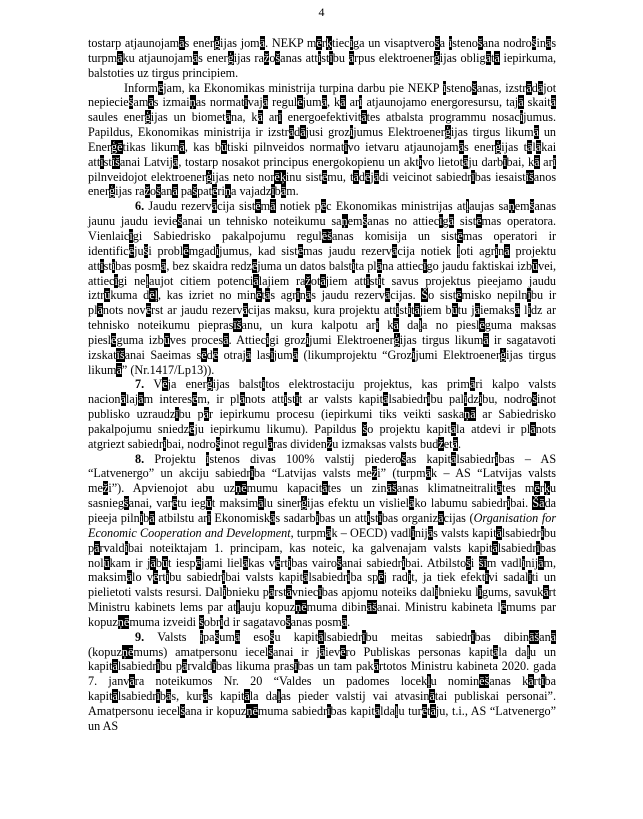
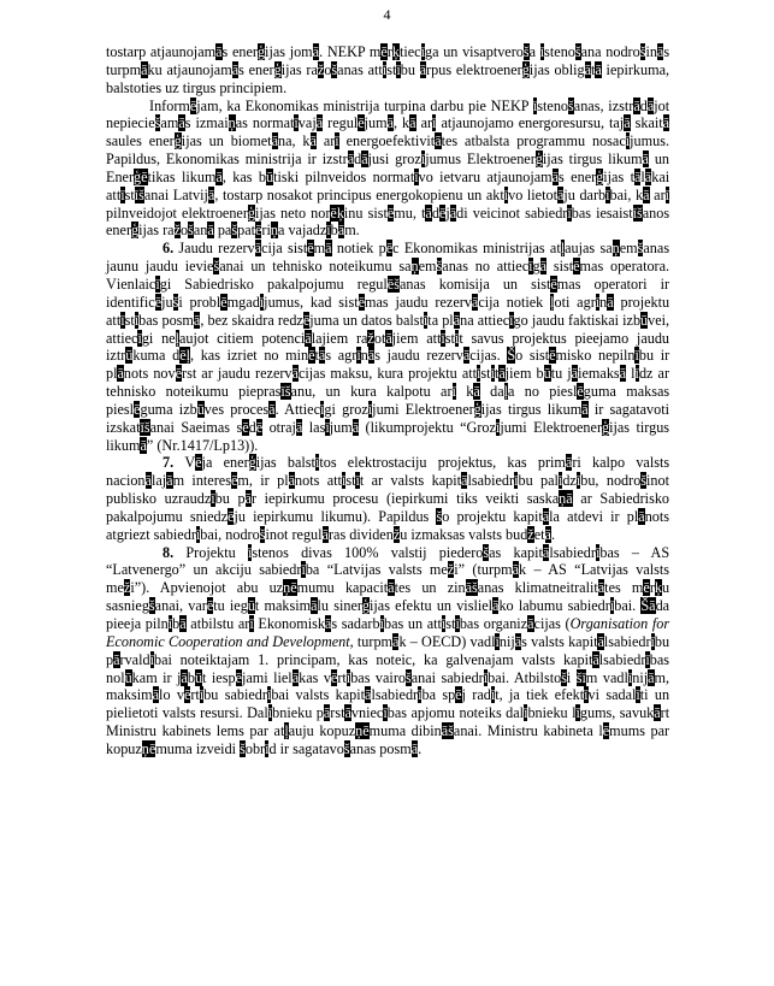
  4
  tostarp atjaunojamās enerģijas jomā. NEKP mērķtiecīga un visaptveroša īstenošana nodrošinās turpmāku atjaunojamās enerģijas ražošanas attīstību ārpus elektroenerģijas obligātā iepirkuma, balstoties uz tirgus principiem.
  Informējam, ka Ekonomikas ministrija turpina darbu pie NEKP īstenošanas, izstrādājot nepieciešamās izmaiņas normatīvajā regulējumā, kā arī atjaunojamo energoresursu, tajā skaitā saules enerģijas un biometāna, kā arī energoefektivitātes atbalsta programmu nosacījumus. Papildus, Ekonomikas ministrija ir izstrādājusi grozījumus Elektroenerģijas tirgus likumā un Enerģētikas likumā, kas būtiski pilnveidos normatīvo ietvaru atjaunojamās enerģijas tālākai attīstīšanai Latvijā, tostarp nosakot principus energokopienu un aktīvo lietotāju darbībai, kā arī pilnveidojot elektroenerģijas neto norēķinu sistēmu, tādējādi veicinot sabiedrības iesaistīšanos enerģijas ražošanā pašpatēriņa vajadzībām.
  6. Jaudu rezervācija sistēmā notiek pēc Ekonomikas ministrijas atļaujas saņemšanas jaunu jaudu ieviešanai un tehnisko noteikumu saņemšanas no attiecīgā sistēmas operatora. Vienlaicīgi Sabiedrisko pakalpojumu regulēšanas komisija un sistēmas operatori ir identificējuši problēmgadījumus, kad sistēmas jaudu rezervācija notiek ļoti agrīnā projektu attīstības posmā, bez skaidra redzējuma un datos balstīta plāna attiecīgo jaudu faktiskai izbūvei, attiecīgi neļaujot citiem potenciālajiem ražotājiem attīstīt savus projektus pieejamo jaudu iztrūkuma dēļ, kas izriet no minētās agrīnās jaudu rezervācijas. Šo sistēmisko nepilnību ir plānots novērst ar jaudu rezervācijas maksu, kura projektu attīstītājiem būtu jāiemaksā līdz ar tehnisko noteikumu pieprasīšanu, un kura kalpotu arī kā daļa no pieslēguma maksas pieslēguma izbūves procesā. Attiecīgi grozījumi Elektroenerģijas tirgus likumā ir sagatavoti izskatīšanai Saeimas sēdē otrajā lasījumā (likumprojektu “Grozījumi Elektroenerģijas tirgus likumā” (Nr.1417/Lp13)).
  7. Vēja enerģijas balstītos elektrostaciju projektus, kas primāri kalpo valsts nacionālajām interesēm, ir plānots attīstīt ar valsts kapitālsabiedrību palīdzību, nodrošinot publisko uzraudzību pār iepirkumu procesu (iepirkumi tiks veikti saskaņā ar Sabiedrisko pakalpojumu sniedzēju iepirkumu likumu). Papildus šo projektu kapitāla atdevi ir plānots atgriezt sabiedrībai, nodrošinot regulāras dividenžu izmaksas valsts budžetā.
  8. Projektu īstenos divas 100% valstij piederošas kapitālsabiedrības – AS “Latvenergo” un akciju sabiedrība “Latvijas valsts meži” (turpmāk – AS “Latvijas valsts meži”). Apvienojot abu uzņēmumu kapacitātes un zināšanas klimatneitralitātes mērķu sasniegšanai, varētu iegūt maksimālu sinerģijas efektu un vislielāko labumu sabiedrībai. Šāda pieeja pilnībā atbilstu arī Ekonomiskās sadarbības un attīstības organizācijas (Organisation for Economic Cooperation and Development, turpmāk – OECD) vadlīnijās valsts kapitālsabiedrību pārvaldībai noteiktajam 1. principam, kas noteic, ka galvenajam valsts kapitālsabiedrības nolūkam ir jābūt iespējami lielākas vērtības vairošanai sabiedrībai. Atbilstoši šīm vadlīnijām, maksimālo vērtību sabiedrībai valsts kapitālsabiedrība spēj radīt, ja tiek efektīvi sadalīti un pielietoti valsts resursi. Dalībnieku pārstāvniecības apjomu noteiks dalībnieku līgums, savukārt Ministru kabinets lems par atļauju kopuzņēmuma dibināšanai. Ministru kabineta lēmums par kopuzņēmuma izveidi šobrīd ir sagatavošanas posmā.
- 9. Valsts īpašumā esošu kapitālsabiedrību meitas sabiedrības dibināšanā (kopuzņēmums) amatpersonu iecelšanai ir jāievēro Publiskas personas kapitāla daļu un kapitālsabiedrību pārvaldības likuma prasības un tam pakārtotos Ministru kabineta 2020. gada 7. janvāra noteikumos Nr. 20 “Valdes un padomes locekļu nominēšanas kārtība kapitālsabiedrībās, kurās kapitāla daļas pieder valstij vai atvasinātai publiskai personai”. Amatpersonu iecelšana ir kopuzņēmuma sabiedrības kapitāldaļu turētāju, t.i., AS “Latvenergo” un AS
